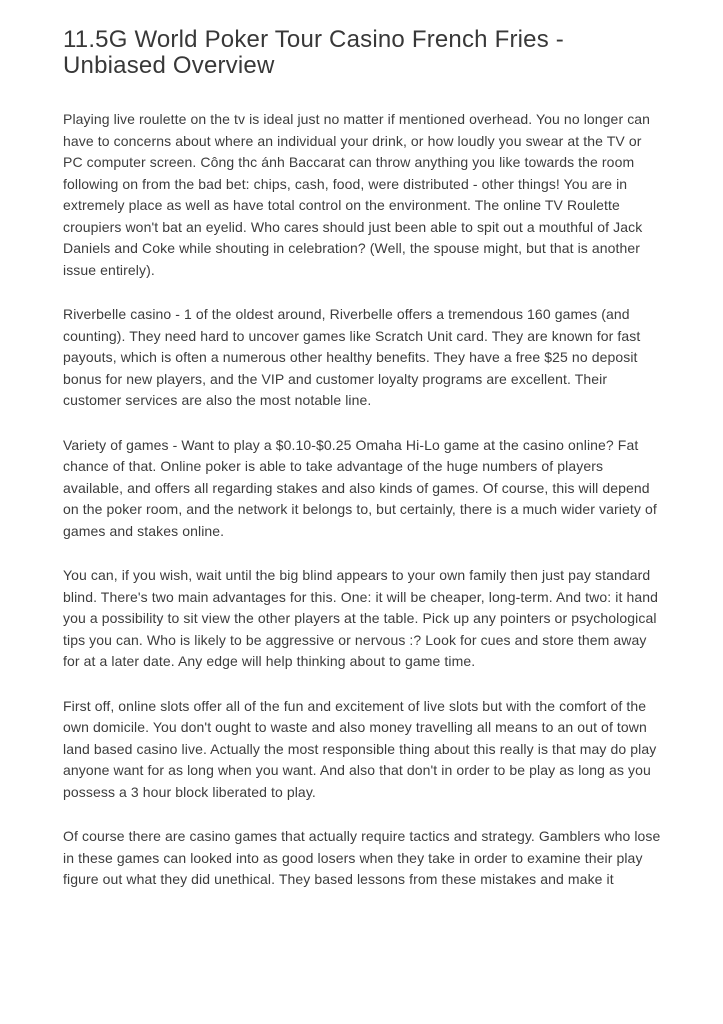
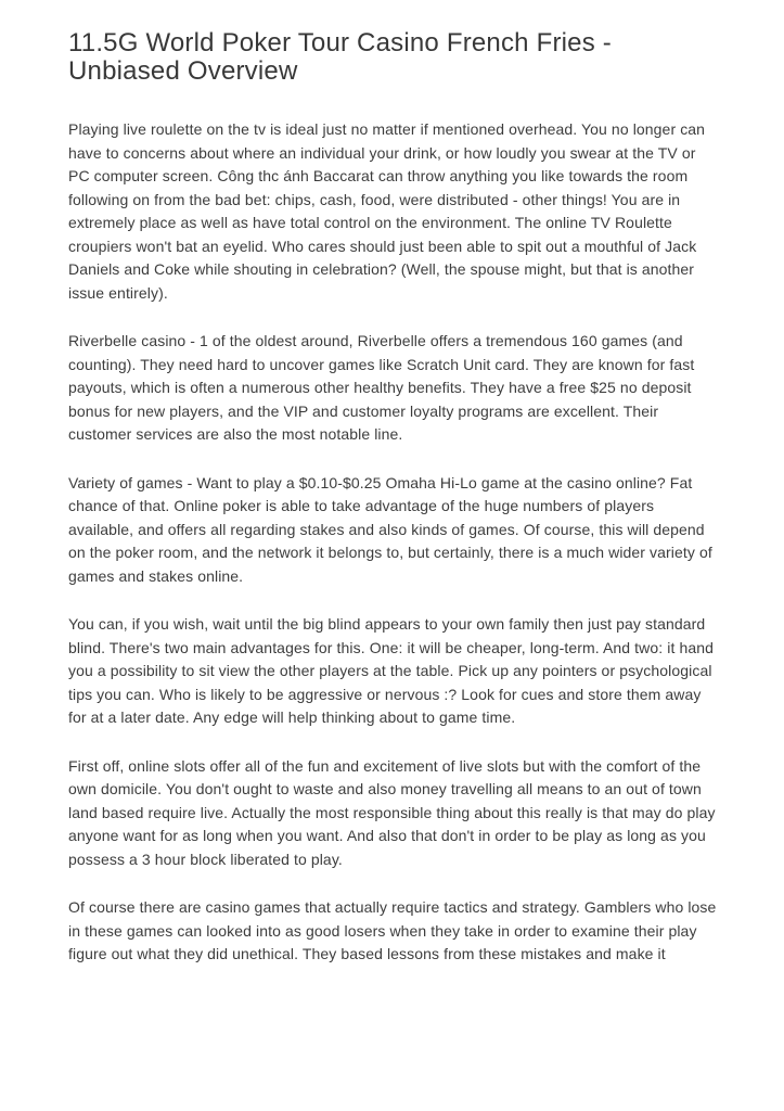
  11.5G World Poker Tour Casino French Fries - Unbiased Overview
  Playing live roulette on the tv is ideal just no matter if mentioned overhead. You no longer can have to concerns about where an individual your drink, or how loudly you swear at the TV or PC computer screen. Công thc ánh Baccarat can throw anything you like towards the room following on from the bad bet: chips, cash, food, were distributed - other things! You are in extremely place as well as have total control on the environment. The online TV Roulette croupiers won't bat an eyelid. Who cares should just been able to spit out a mouthful of Jack Daniels and Coke while shouting in celebration? (Well, the spouse might, but that is another issue entirely).
  Riverbelle casino - 1 of the oldest around, Riverbelle offers a tremendous 160 games (and counting). They need hard to uncover games like Scratch Unit card. They are known for fast payouts, which is often a numerous other healthy benefits. They have a free $25 no deposit bonus for new players, and the VIP and customer loyalty programs are excellent. Their customer services are also the most notable line.
  Variety of games - Want to play a $0.10-$0.25 Omaha Hi-Lo game at the casino online? Fat chance of that. Online poker is able to take advantage of the huge numbers of players available, and offers all regarding stakes and also kinds of games. Of course, this will depend on the poker room, and the network it belongs to, but certainly, there is a much wider variety of games and stakes online.
  You can, if you wish, wait until the big blind appears to your own family then just pay standard blind. There's two main advantages for this. One: it will be cheaper, long-term. And two: it hand you a possibility to sit view the other players at the table. Pick up any pointers or psychological tips you can. Who is likely to be aggressive or nervous :? Look for cues and store them away for at a later date. Any edge will help thinking about to game time.
- First off, online slots offer all of the fun and excitement of live slots but with the comfort of the own domicile. You don't ought to waste and also money travelling all means to an out of town land based casino live. Actually the most responsible thing about this really is that may do play anyone want for as long when you want. And also that don't in order to be play as long as you possess a 3 hour block liberated to play.
+ First off, online slots offer all of the fun and excitement of live slots but with the comfort of the own domicile. You don't ought to waste and also money travelling all means to an out of town land based require live. Actually the most responsible thing about this really is that may do play anyone want for as long when you want. And also that don't in order to be play as long as you possess a 3 hour block liberated to play.
  Of course there are casino games that actually require tactics and strategy. Gamblers who lose in these games can looked into as good losers when they take in order to examine their play figure out what they did unethical. They based lessons from these mistakes and make it
